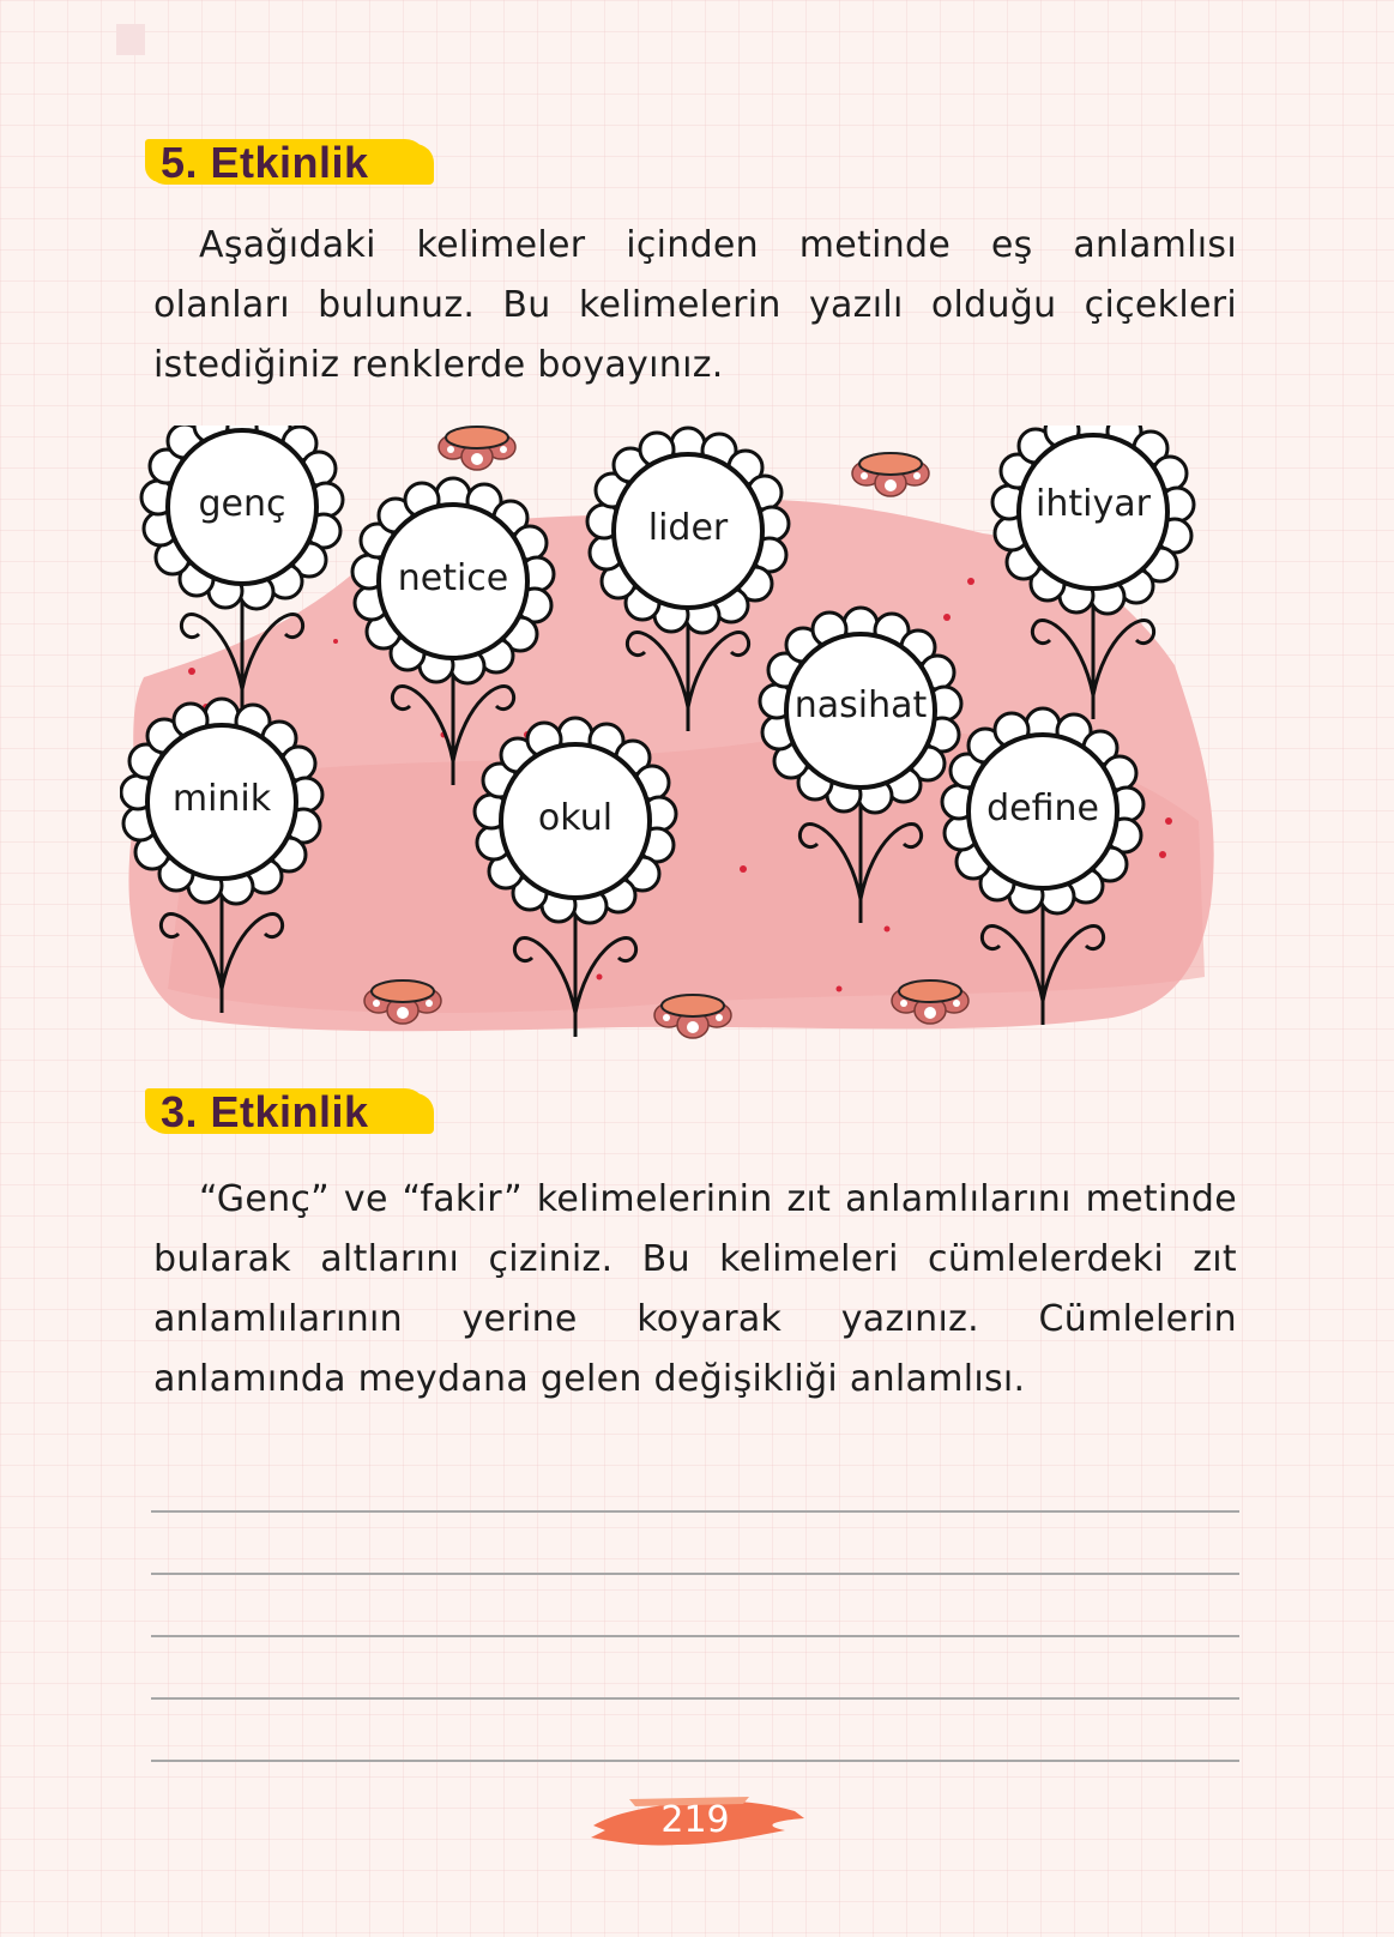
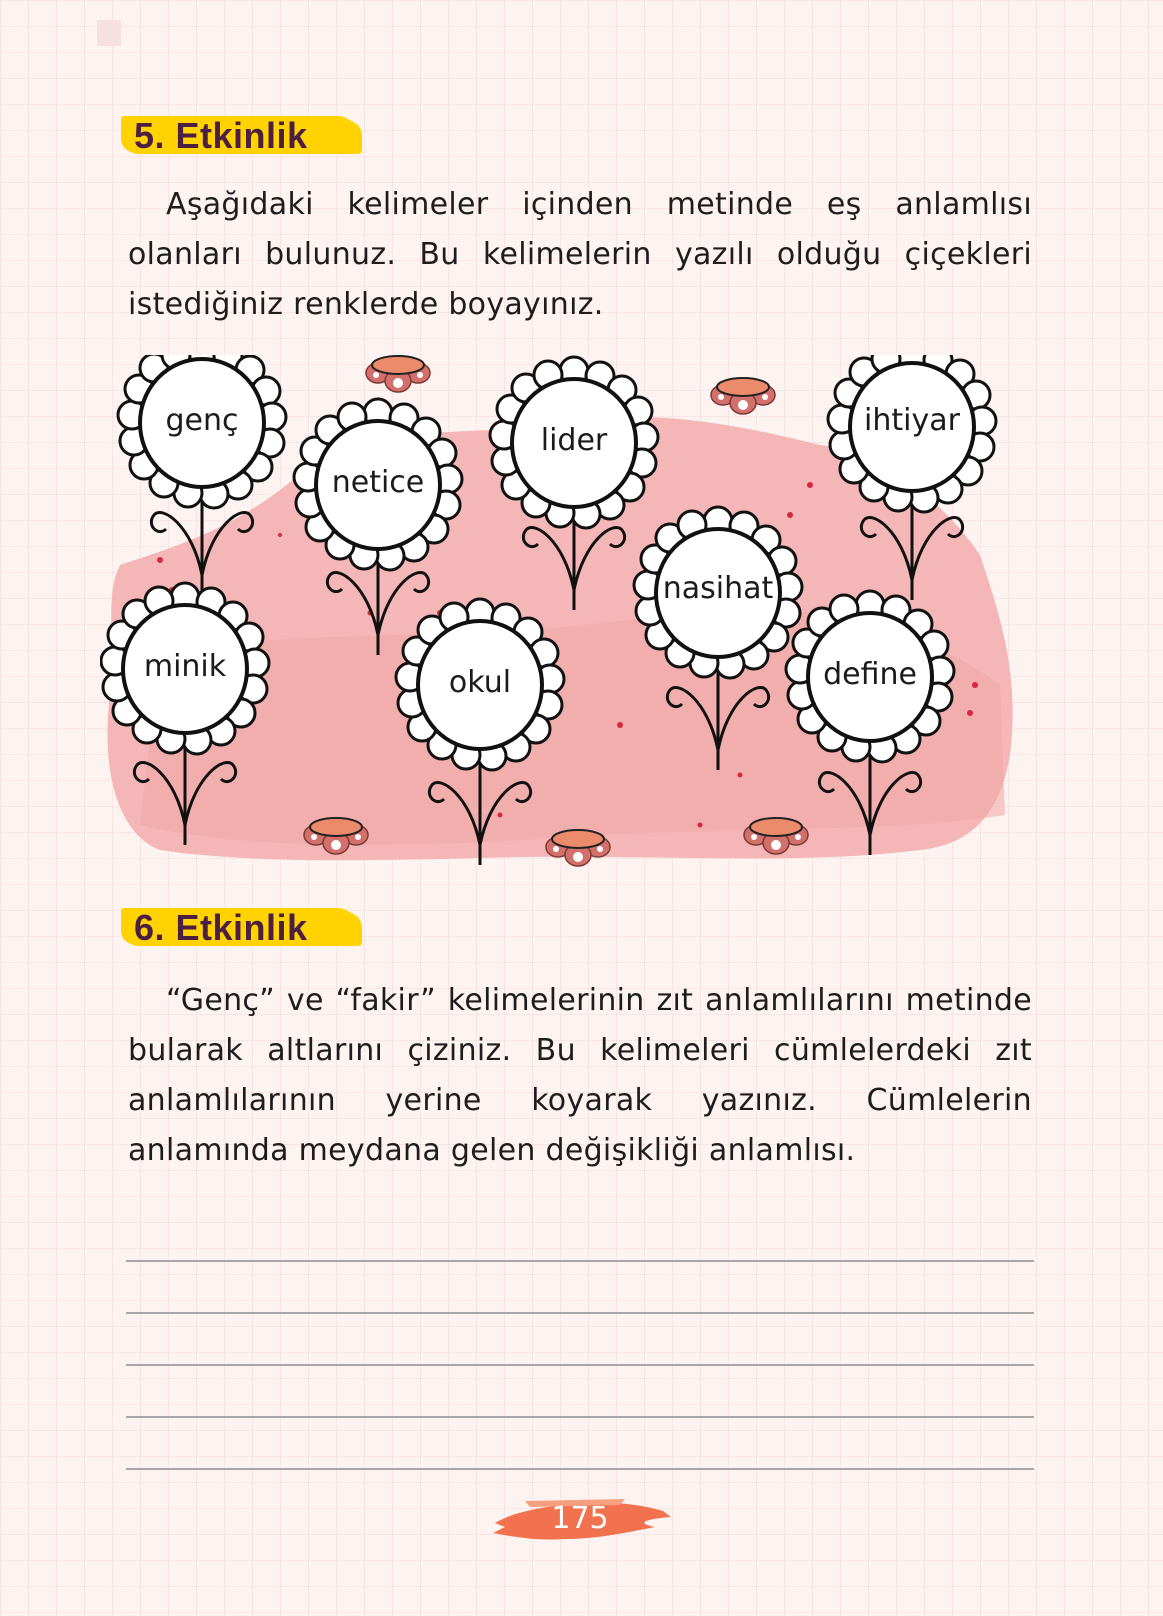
  5. Etkinlik
  Aşağıdaki kelimeler içinden metinde eş anlamlısı olanları bulunuz. Bu kelimelerin yazılı olduğu çiçekleri istediğiniz renklerde boyayınız.
  genç
  netice
  lider
  ihtiyar
  nasihat
  minik
  okul
  define
- 3. Etkinlik
+ 6. Etkinlik
  “Genç” ve “fakir” kelimelerinin zıt anlamlılarını metinde bularak altlarını çiziniz. Bu kelimeleri cümlelerdeki zıt anlamlılarının yerine koyarak yazınız. Cümlelerin anlamında meydana gelen değişikliği anlamlısı.
- 219
+ 175
